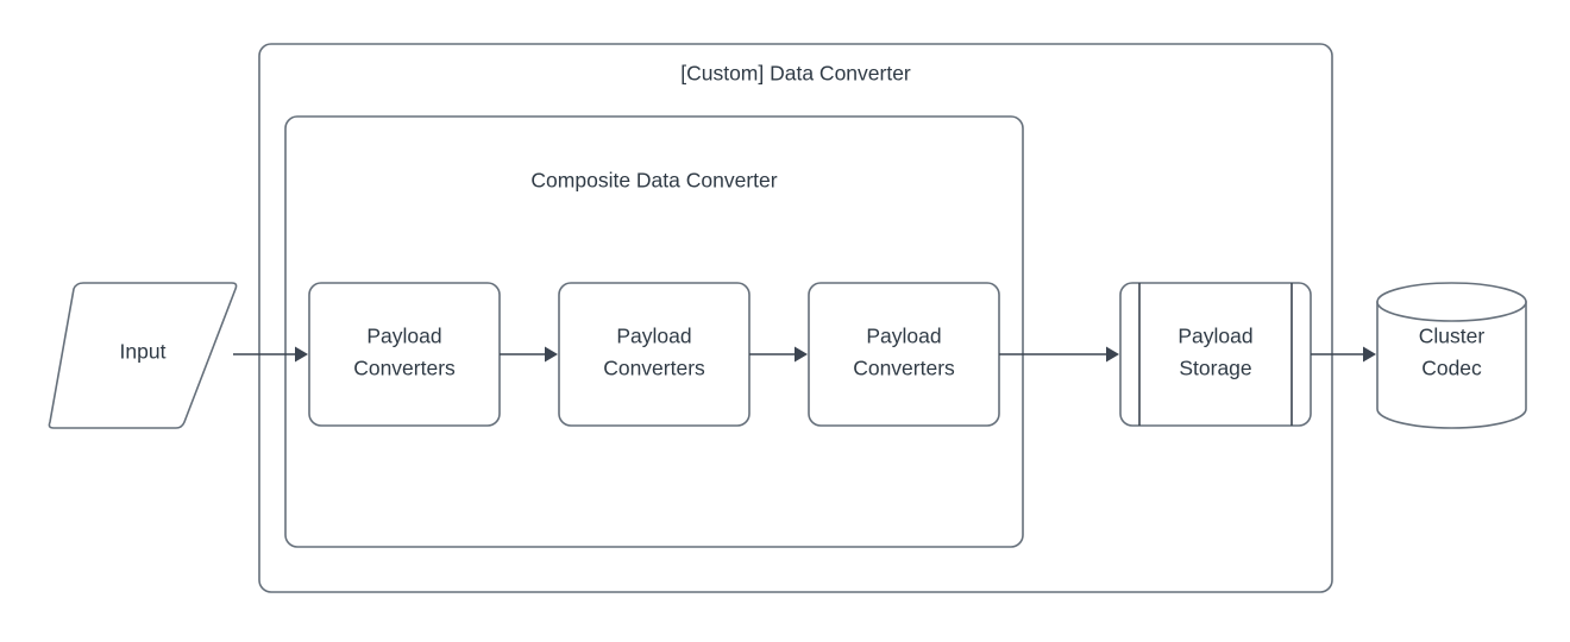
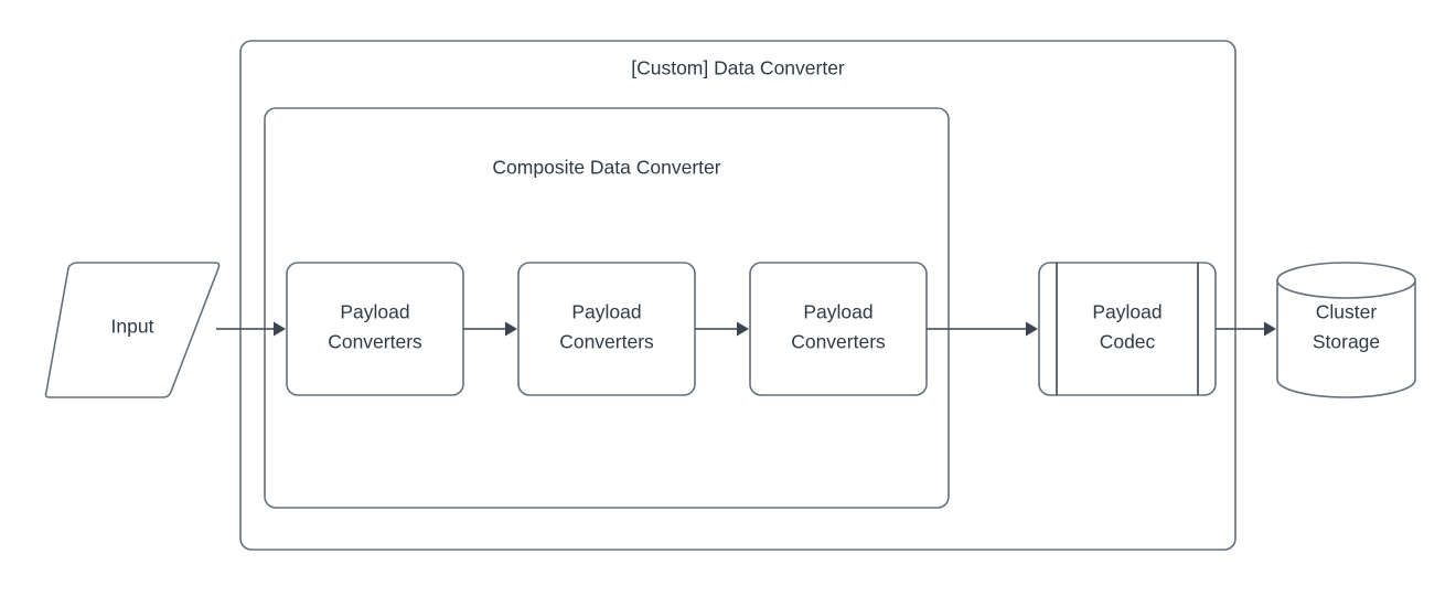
  [Custom] Data Converter
  Composite Data Converter
  Input
  Payload
  Converters
  Payload
  Converters
  Payload
  Converters
  Payload
- Storage
+ Codec
  Cluster
- Codec
+ Storage
